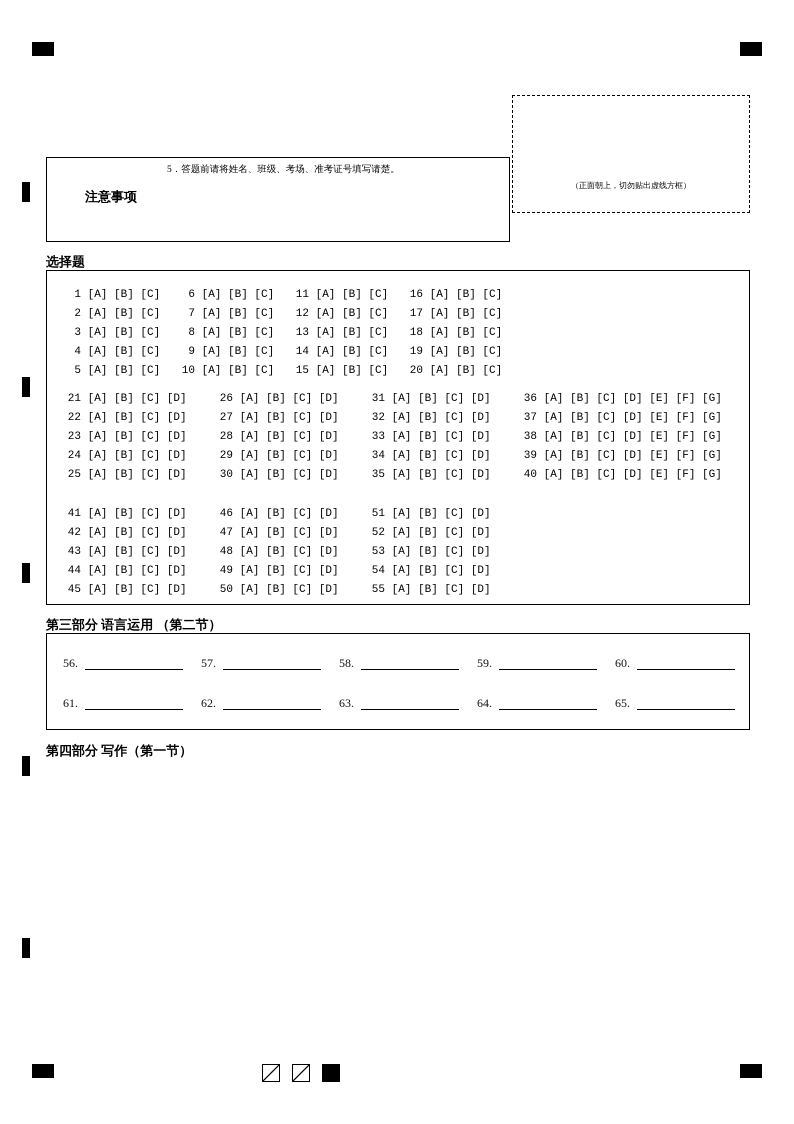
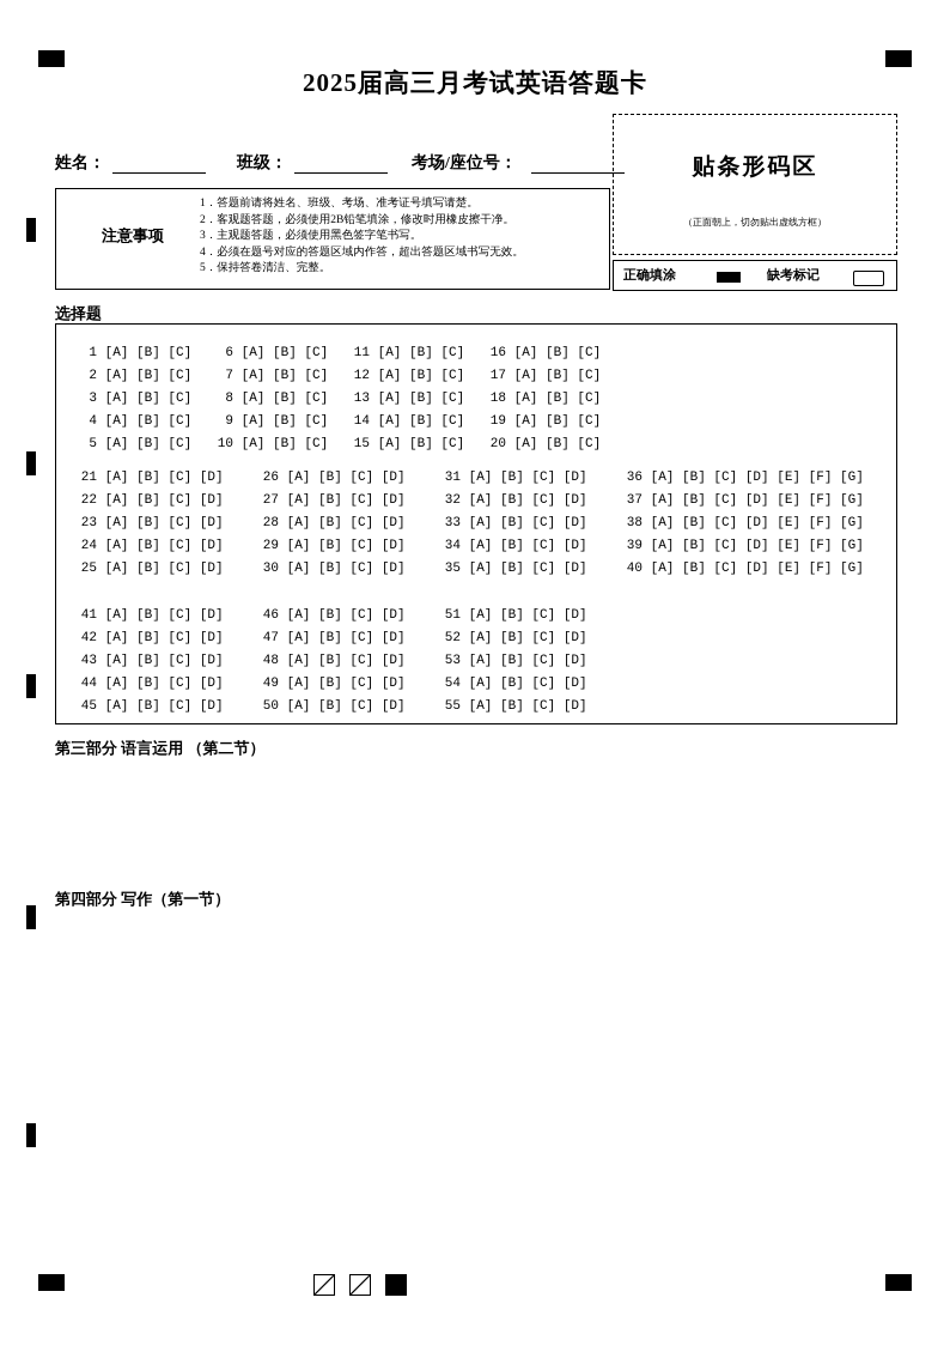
+ 2025届高三月考试英语答题卡
+ 姓名：
+ 班级：
+ 考场/座位号：
  注意事项
- 5．答题前请将姓名、班级、考场、准考证号填写请楚。
+ 1．答题前请将姓名、班级、考场、准考证号填写请楚。
+ 2．客观题答题，必须使用2B铅笔填涂，修改时用橡皮擦干净。
+ 3．主观题答题，必须使用黑色签字笔书写。
+ 4．必须在题号对应的答题区域内作答，超出答题区域书写无效。
+ 5．保持答卷清洁、完整。
+ 贴条形码区
  （正面朝上，切勿贴出虚线方框）
+ 正确填涂
+ 缺考标记
  选择题
  1 [A] [B] [C]
  2 [A] [B] [C]
  3 [A] [B] [C]
  4 [A] [B] [C]
  5 [A] [B] [C]
  6 [A] [B] [C]
  7 [A] [B] [C]
  8 [A] [B] [C]
  9 [A] [B] [C]
  10 [A] [B] [C]
  11 [A] [B] [C]
  12 [A] [B] [C]
  13 [A] [B] [C]
  14 [A] [B] [C]
  15 [A] [B] [C]
  16 [A] [B] [C]
  17 [A] [B] [C]
  18 [A] [B] [C]
  19 [A] [B] [C]
  20 [A] [B] [C]
  21 [A] [B] [C] [D]
  22 [A] [B] [C] [D]
  23 [A] [B] [C] [D]
  24 [A] [B] [C] [D]
  25 [A] [B] [C] [D]
  26 [A] [B] [C] [D]
  27 [A] [B] [C] [D]
  28 [A] [B] [C] [D]
  29 [A] [B] [C] [D]
  30 [A] [B] [C] [D]
  31 [A] [B] [C] [D]
  32 [A] [B] [C] [D]
  33 [A] [B] [C] [D]
  34 [A] [B] [C] [D]
  35 [A] [B] [C] [D]
  36 [A] [B] [C] [D] [E] [F] [G]
  37 [A] [B] [C] [D] [E] [F] [G]
  38 [A] [B] [C] [D] [E] [F] [G]
  39 [A] [B] [C] [D] [E] [F] [G]
  40 [A] [B] [C] [D] [E] [F] [G]
  41 [A] [B] [C] [D]
  42 [A] [B] [C] [D]
  43 [A] [B] [C] [D]
  44 [A] [B] [C] [D]
  45 [A] [B] [C] [D]
  46 [A] [B] [C] [D]
  47 [A] [B] [C] [D]
  48 [A] [B] [C] [D]
  49 [A] [B] [C] [D]
  50 [A] [B] [C] [D]
  51 [A] [B] [C] [D]
  52 [A] [B] [C] [D]
  53 [A] [B] [C] [D]
  54 [A] [B] [C] [D]
  55 [A] [B] [C] [D]
  第三部分 语言运用 （第二节）
- 56.
- 57.
- 58.
- 59.
- 60.
- 61.
- 62.
- 63.
- 64.
- 65.
  第四部分 写作（第一节）
